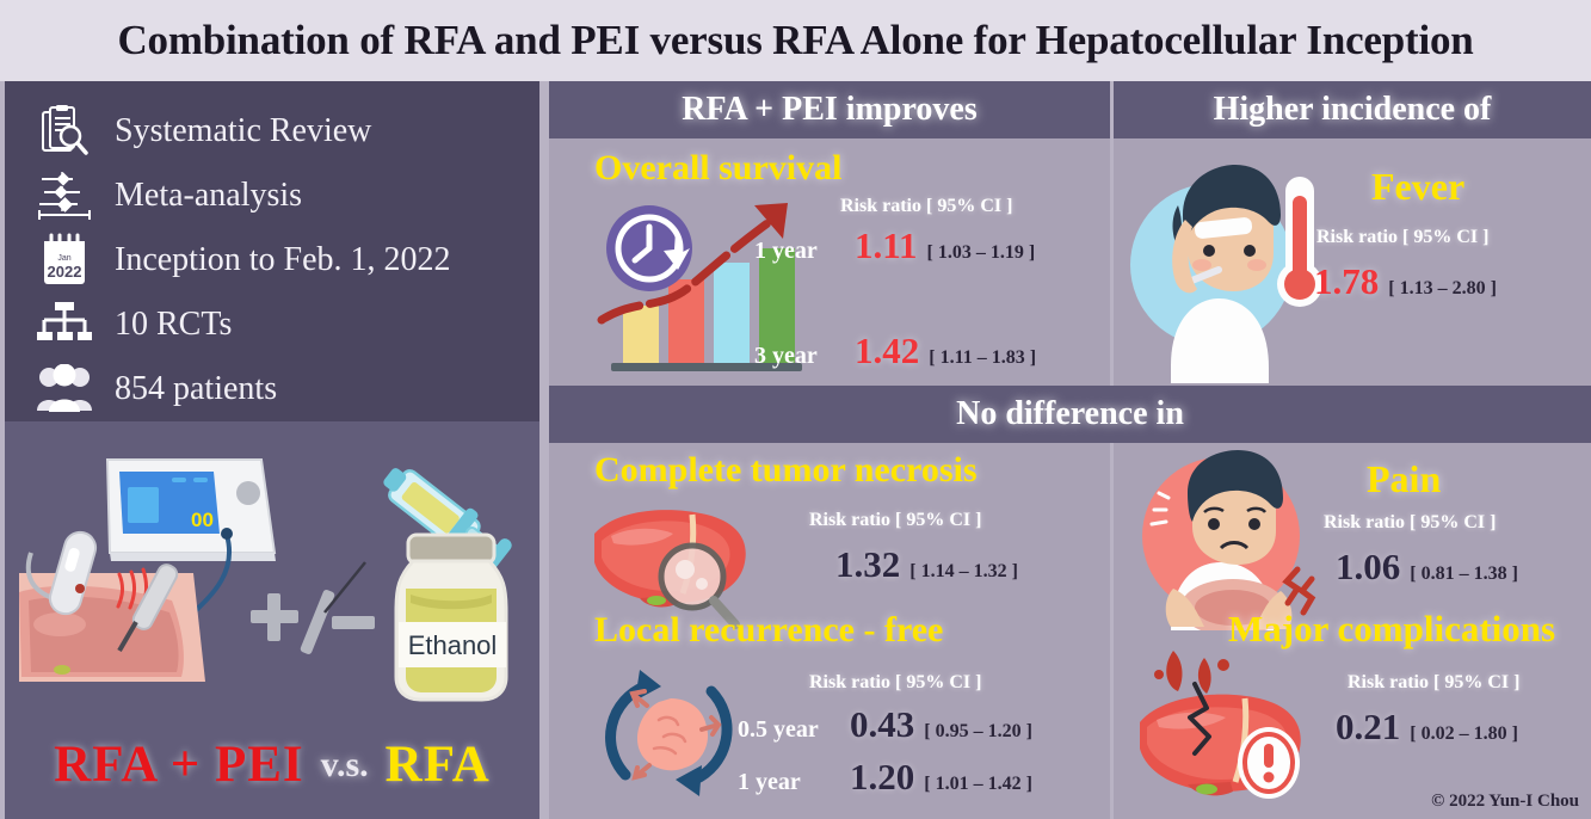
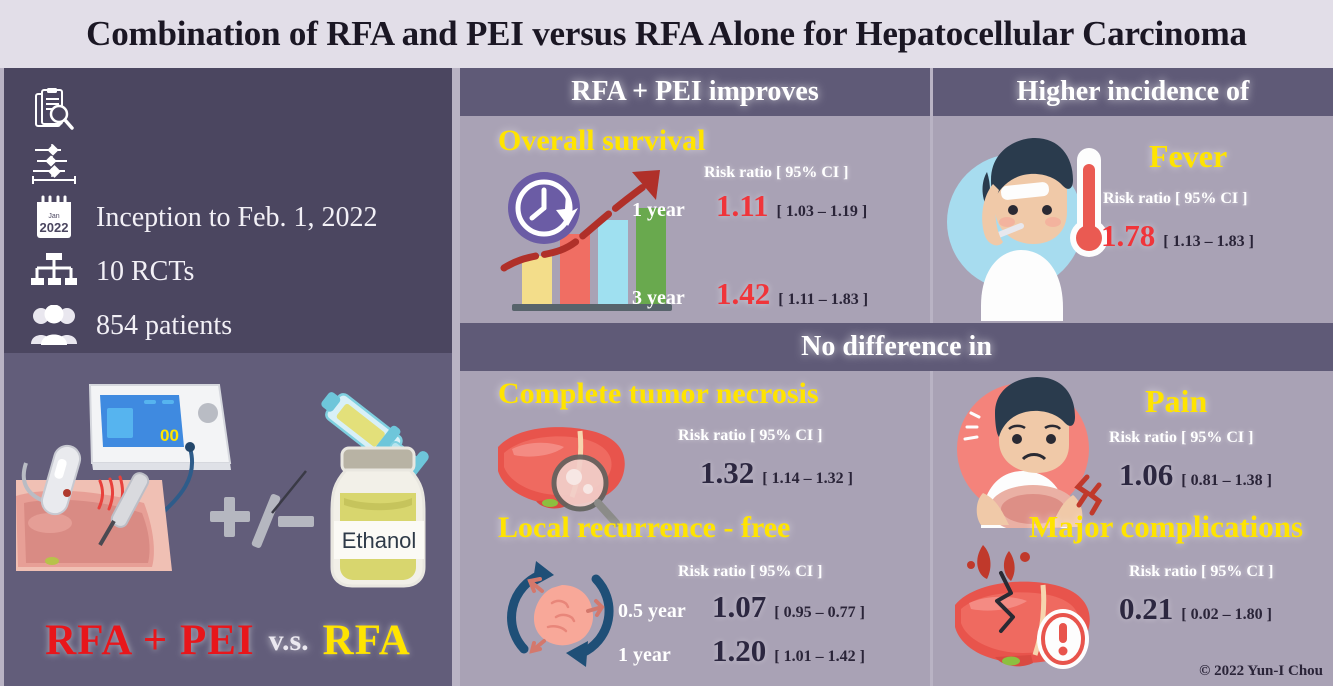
- Combination of RFA and PEI versus RFA Alone for Hepatocellular Inception
+ Combination of RFA and PEI versus RFA Alone for Hepatocellular Carcinoma
- Systematic Review
- Meta-analysis
  2022
  Inception to Feb. 1, 2022
  10 RCTs
  854 patients
  00
  Ethanol
  RFA + PEI
  v.s.
  RFA
  RFA + PEI improves
  Higher incidence of
  Overall survival
  Risk ratio [ 95% CI ]
  1 year
  1.11
  [ 1.03 – 1.19 ]
  3 year
  1.42
  [ 1.11 – 1.83 ]
  Fever
  Risk ratio [ 95% CI ]
  1.78
- [ 1.13 – 2.80 ]
+ [ 1.13 – 1.83 ]
  No difference in
  Complete tumor necrosis
  Risk ratio [ 95% CI ]
  1.32
  [ 1.14 – 1.32 ]
  Local recurrence - free
  Risk ratio [ 95% CI ]
  0.5 year
- 0.43
+ 1.07
- [ 0.95 – 1.20 ]
+ [ 0.95 – 0.77 ]
  1 year
  1.20
  [ 1.01 – 1.42 ]
  Pain
  Risk ratio [ 95% CI ]
  1.06
  [ 0.81 – 1.38 ]
  Major complications
  Risk ratio [ 95% CI ]
  0.21
  [ 0.02 – 1.80 ]
  © 2022 Yun-I Chou
